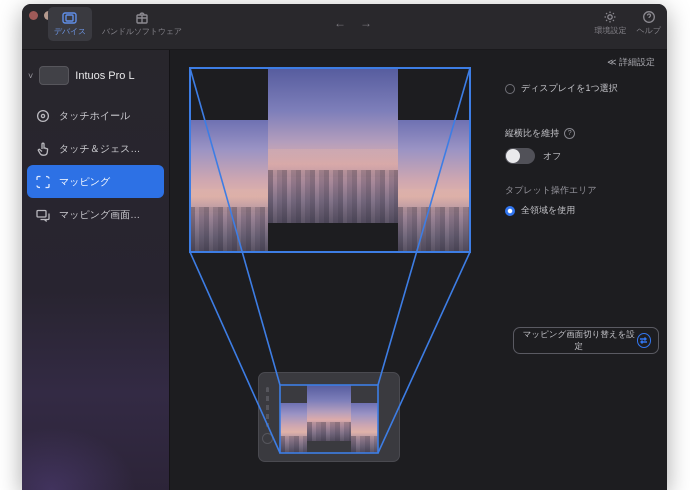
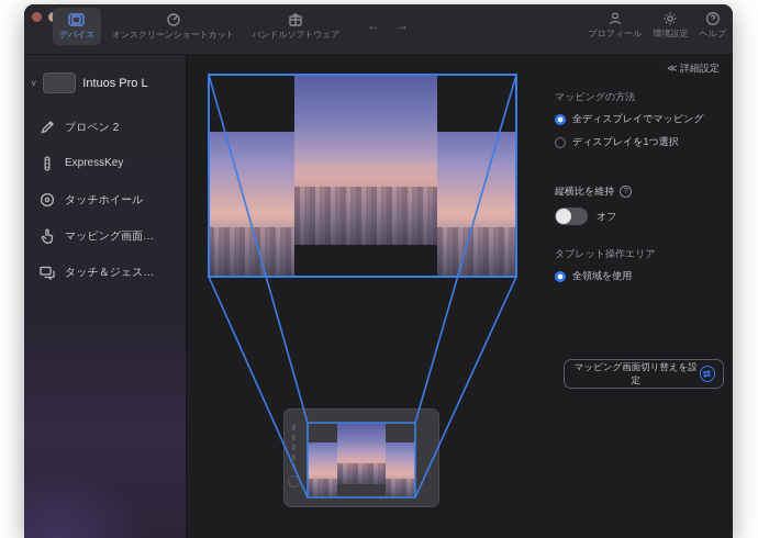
  デバイス
+ オンスクリーンショートカット
  バンドルソフトウェア
  ←
  →
+ プロフィール
  環境設定
  ヘルプ
  ˅
  Intuos Pro L
+ プロペン 2
+ ExpressKey
  タッチホイール
- タッチ＆ジェス…
+ マッピング画面…
- マッピング
- マッピング画面…
+ タッチ＆ジェス…
  ≪ 詳細設定
+ マッピングの方法
+ 全ディスプレイでマッピング
  ディスプレイを1つ選択
  縦横比を維持
  オフ
  タブレット操作エリア
  全領域を使用
  マッピング画面切り替えを設定
